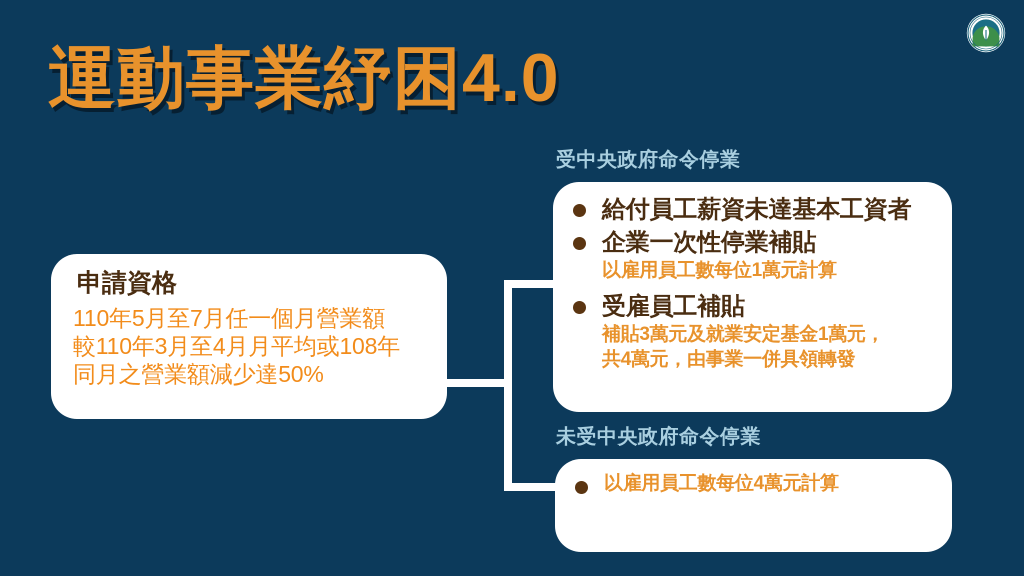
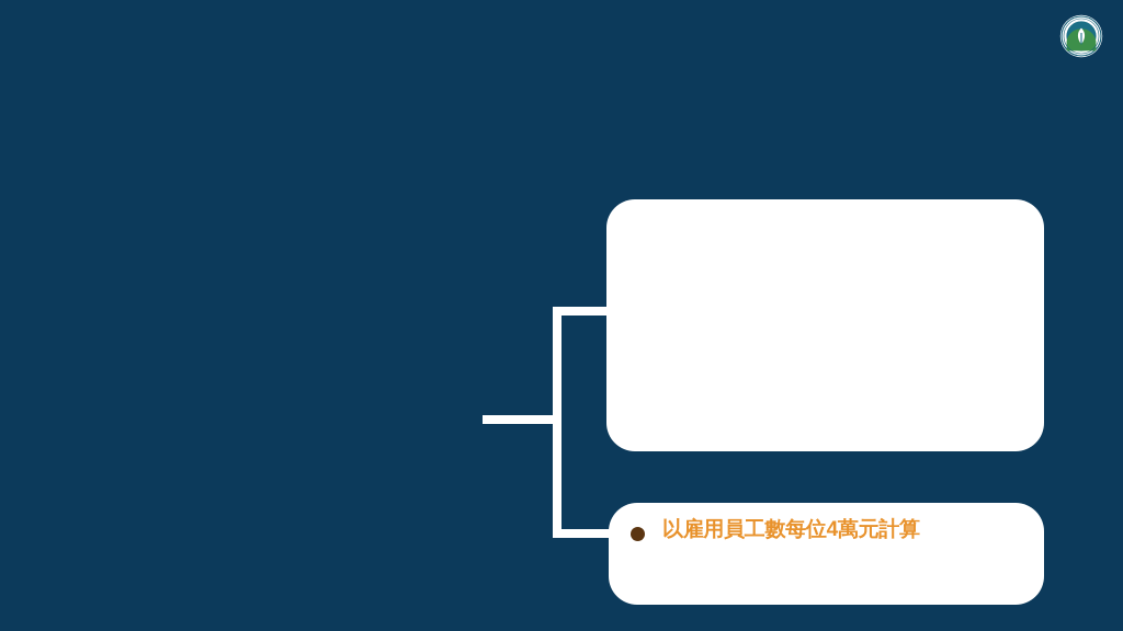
- 運動事業紓困4.0
- 申請資格
- 110年5月至7月任一個月營業額
- 較110年3月至4月月平均或108年
- 同月之營業額減少達50%
- 受中央政府命令停業
- 給付員工薪資未達基本工資者
- 企業一次性停業補貼
- 以雇用員工數每位1萬元計算
- 受雇員工補貼
- 補貼3萬元及就業安定基金1萬元，
- 共4萬元，由事業一併具領轉發
- 未受中央政府命令停業
  以雇用員工數每位4萬元計算
